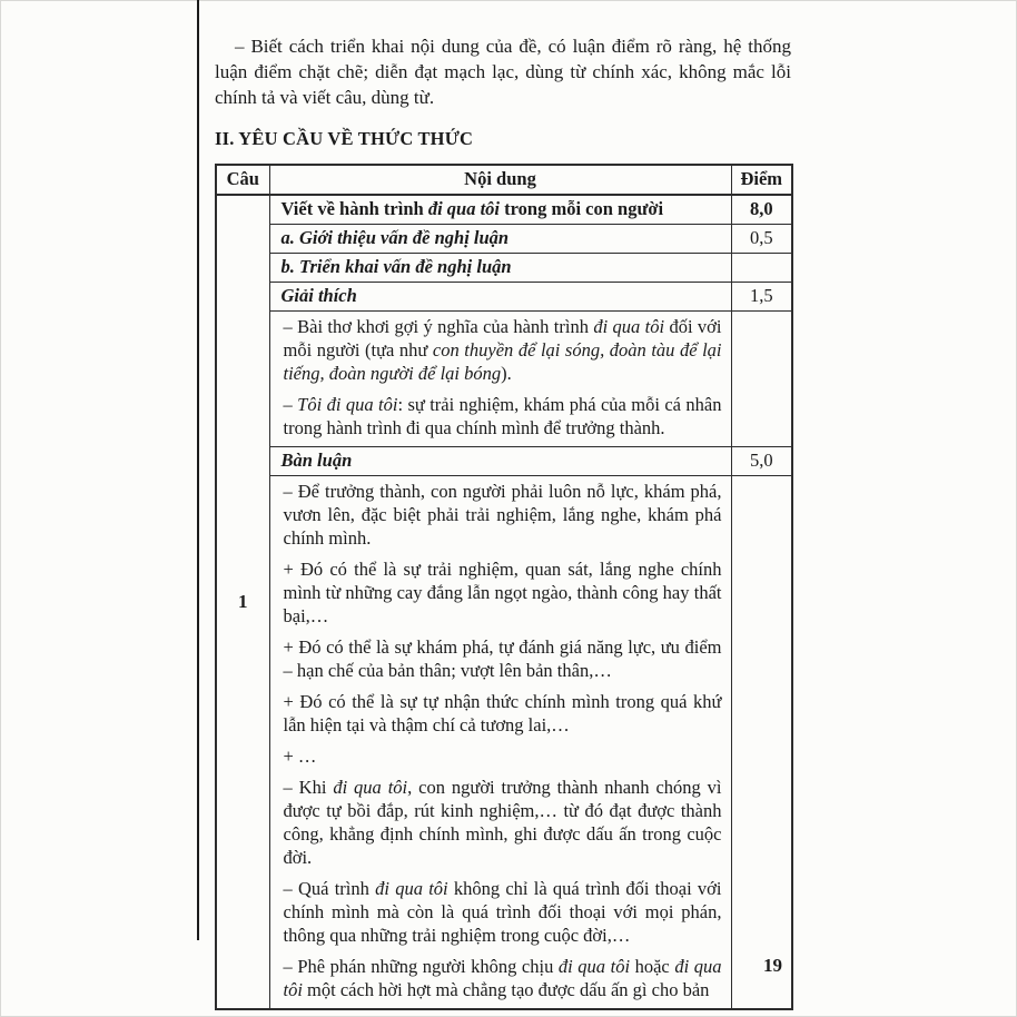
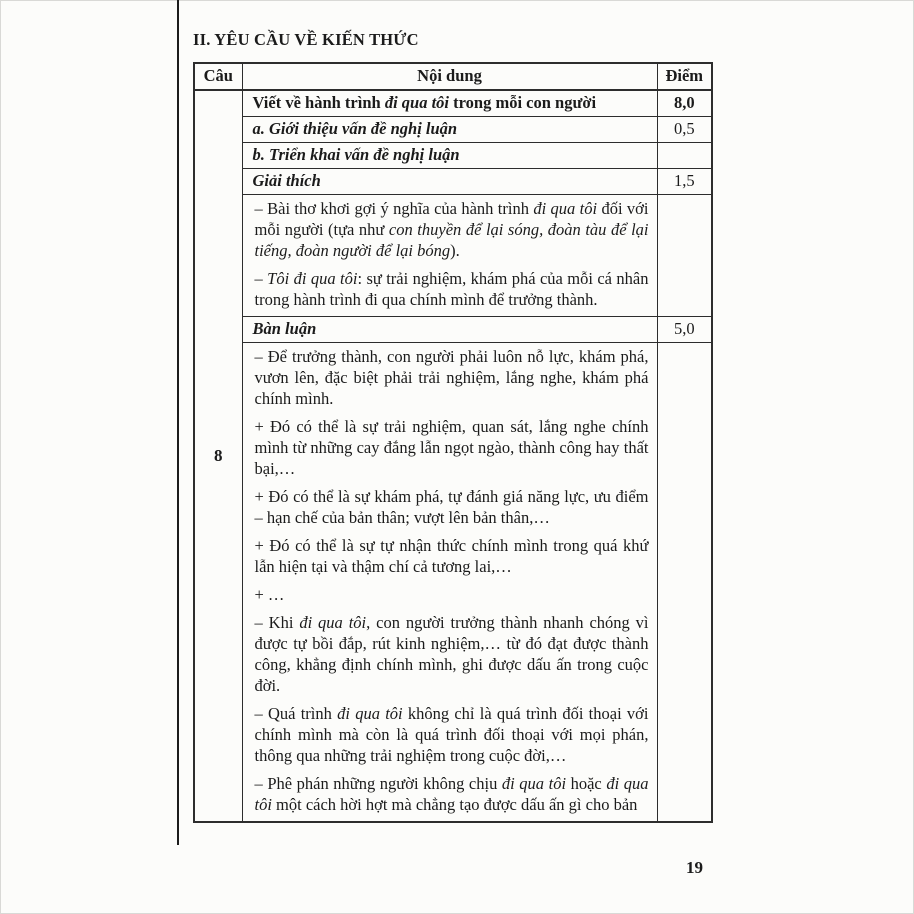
- – Biết cách triển khai nội dung của đề, có luận điểm rõ ràng, hệ thống luận điểm chặt chẽ; diễn đạt mạch lạc, dùng từ chính xác, không mắc lỗi chính tả và viết câu, dùng từ.
- II. YÊU CẦU VỀ THỨC THỨC
+ II. YÊU CẦU VỀ KIẾN THỨC
  Câu	Nội dung	Điểm
- 1	Viết về hành trình đi qua tôi trong mỗi con người	8,0
+ 8	Viết về hành trình đi qua tôi trong mỗi con người	8,0
  a. Giới thiệu vấn đề nghị luận	0,5
  b. Triển khai vấn đề nghị luận
  Giải thích	1,5
  – Bài thơ khơi gợi ý nghĩa của hành trình đi qua tôi đối với mỗi người (tựa như con thuyền để lại sóng, đoàn tàu để lại tiếng, đoàn người để lại bóng). – Tôi đi qua tôi: sự trải nghiệm, khám phá của mỗi cá nhân trong hành trình đi qua chính mình để trưởng thành.
  Bàn luận	5,0
  – Để trưởng thành, con người phải luôn nỗ lực, khám phá, vươn lên, đặc biệt phải trải nghiệm, lắng nghe, khám phá chính mình. + Đó có thể là sự trải nghiệm, quan sát, lắng nghe chính mình từ những cay đắng lẫn ngọt ngào, thành công hay thất bại,… + Đó có thể là sự khám phá, tự đánh giá năng lực, ưu điểm – hạn chế của bản thân; vượt lên bản thân,… + Đó có thể là sự tự nhận thức chính mình trong quá khứ lẫn hiện tại và thậm chí cả tương lai,… + … – Khi đi qua tôi, con người trưởng thành nhanh chóng vì được tự bồi đắp, rút kinh nghiệm,… từ đó đạt được thành công, khẳng định chính mình, ghi được dấu ấn trong cuộc đời. – Quá trình đi qua tôi không chỉ là quá trình đối thoại với chính mình mà còn là quá trình đối thoại với mọi phán, thông qua những trải nghiệm trong cuộc đời,… – Phê phán những người không chịu đi qua tôi hoặc đi qua tôi một cách hời hợt mà chẳng tạo được dấu ấn gì cho bản
  19
